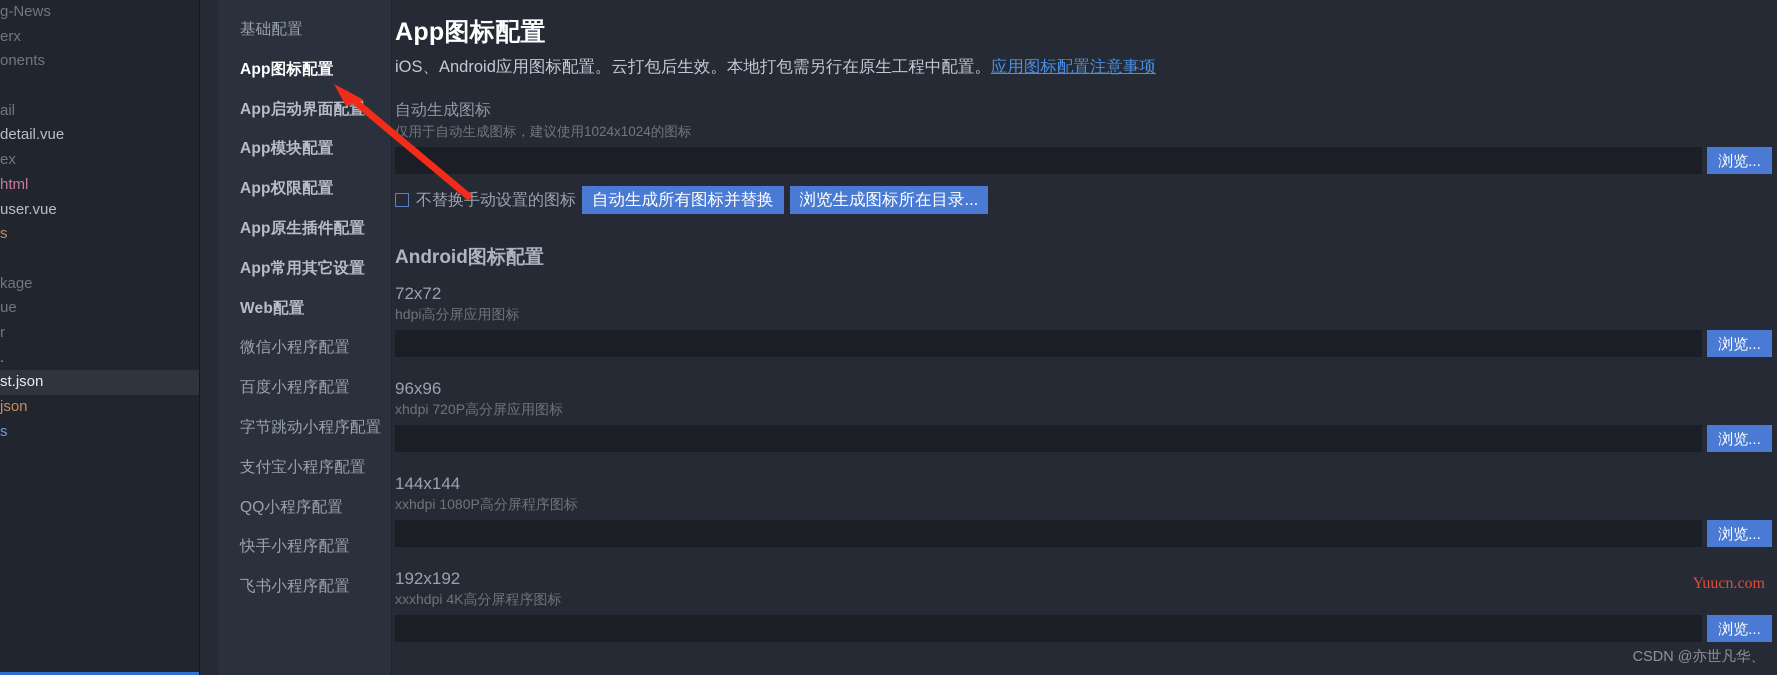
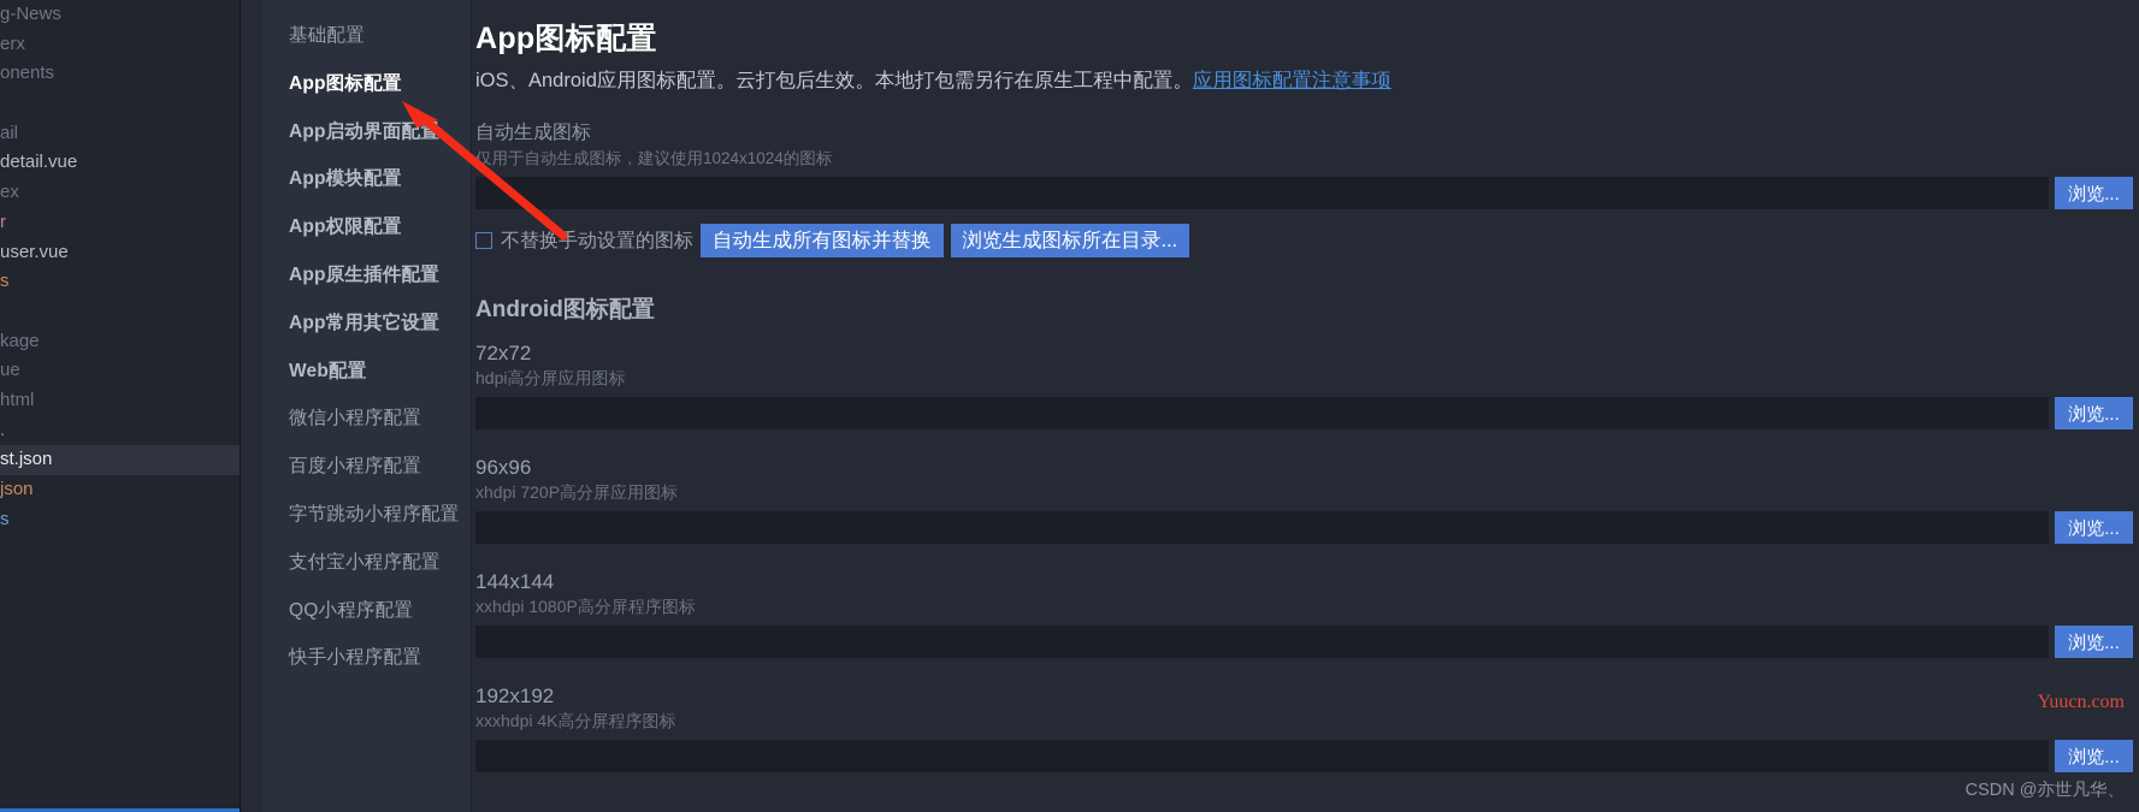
  g-News
  erx
  onents
  ail
  detail.vue
  ex
- html
+ r
  user.vue
  s
  kage
  ue
- r
+ html
  .
  st.json
  json
  s
  基础配置
  App图标配置
  App启动界面配置
  App模块配置
  App权限配置
  App原生插件配置
  App常用其它设置
  Web配置
  微信小程序配置
  百度小程序配置
  字节跳动小程序配置
  支付宝小程序配置
  QQ小程序配置
  快手小程序配置
- 飞书小程序配置
  App图标配置
  iOS、Android应用图标配置。云打包后生效。本地打包需另行在原生工程中配置。应用图标配置注意事项
  自动生成图标
  仅用于自动生成图标，建议使用1024x1024的图标
  浏览...
  不替换手动设置的图标
  自动生成所有图标并替换
  浏览生成图标所在目录...
  Android图标配置
  72x72
  hdpi高分屏应用图标
  浏览...
  96x96
  xhdpi 720P高分屏应用图标
  浏览...
  144x144
  xxhdpi 1080P高分屏程序图标
  浏览...
  192x192
  xxxhdpi 4K高分屏程序图标
  浏览...
  Yuucn.com
  CSDN @亦世凡华、
